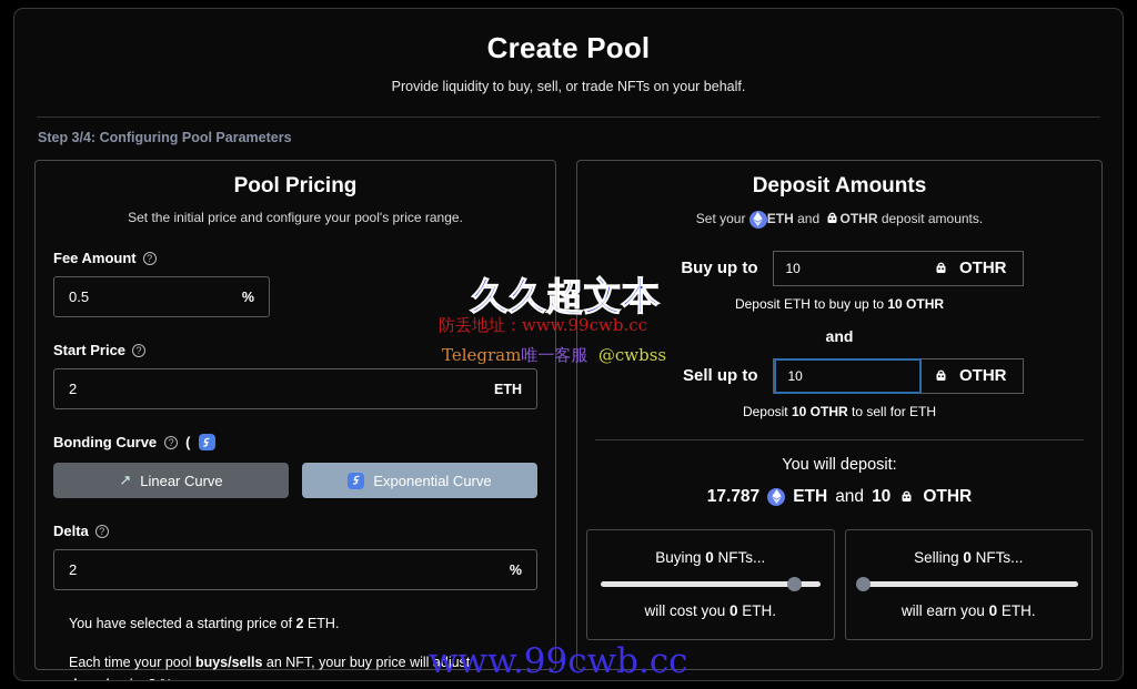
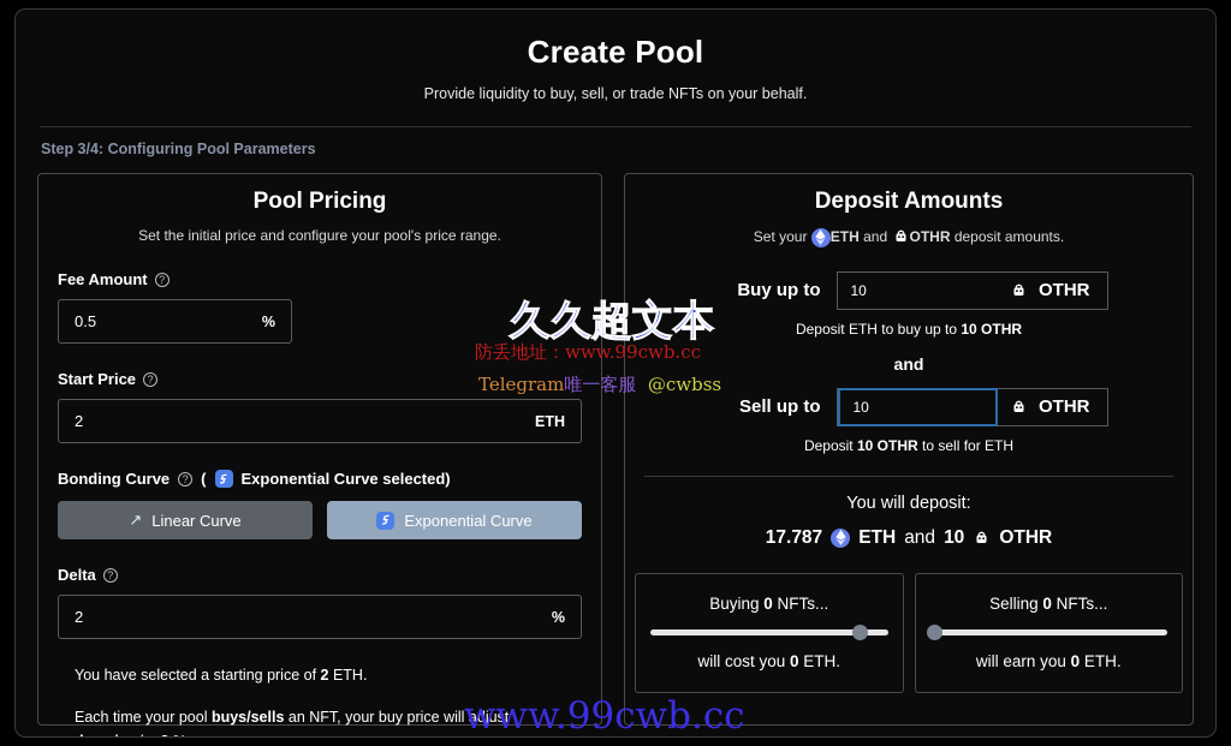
  Create Pool
  Provide liquidity to buy, sell, or trade NFTs on your behalf.
  Step 3/4: Configuring Pool Parameters
  Pool Pricing
  Set the initial price and configure your pool's price range.
  Fee Amount
  ?
  0.5
  %
  Start Price
  ?
  2
  ETH
  Bonding Curve
  ?
  (
+ Exponential Curve selected)
  ↗
  Linear Curve
  Exponential Curve
  Delta
  ?
  2
  %
  You have selected a starting price of 2 ETH.
  Each time your pool buys/sells an NFT, your buy price will adjust
  Deposit Amounts
  Set your ETH and OTHR deposit amounts.
  Buy up to
  10
  OTHR
  Deposit ETH to buy up to 10 OTHR
  and
  Sell up to
  10
  OTHR
  Deposit 10 OTHR to sell for ETH
  You will deposit:
  17.787
  ETH
  and
  10
  OTHR
  Buying 0 NFTs...
  will cost you 0 ETH.
  Selling 0 NFTs...
  will earn you 0 ETH.
  久久超文本
  防丢地址：www.99cwb.cc
  Telegram唯一客服 @cwbss
  www.99cwb.cc
